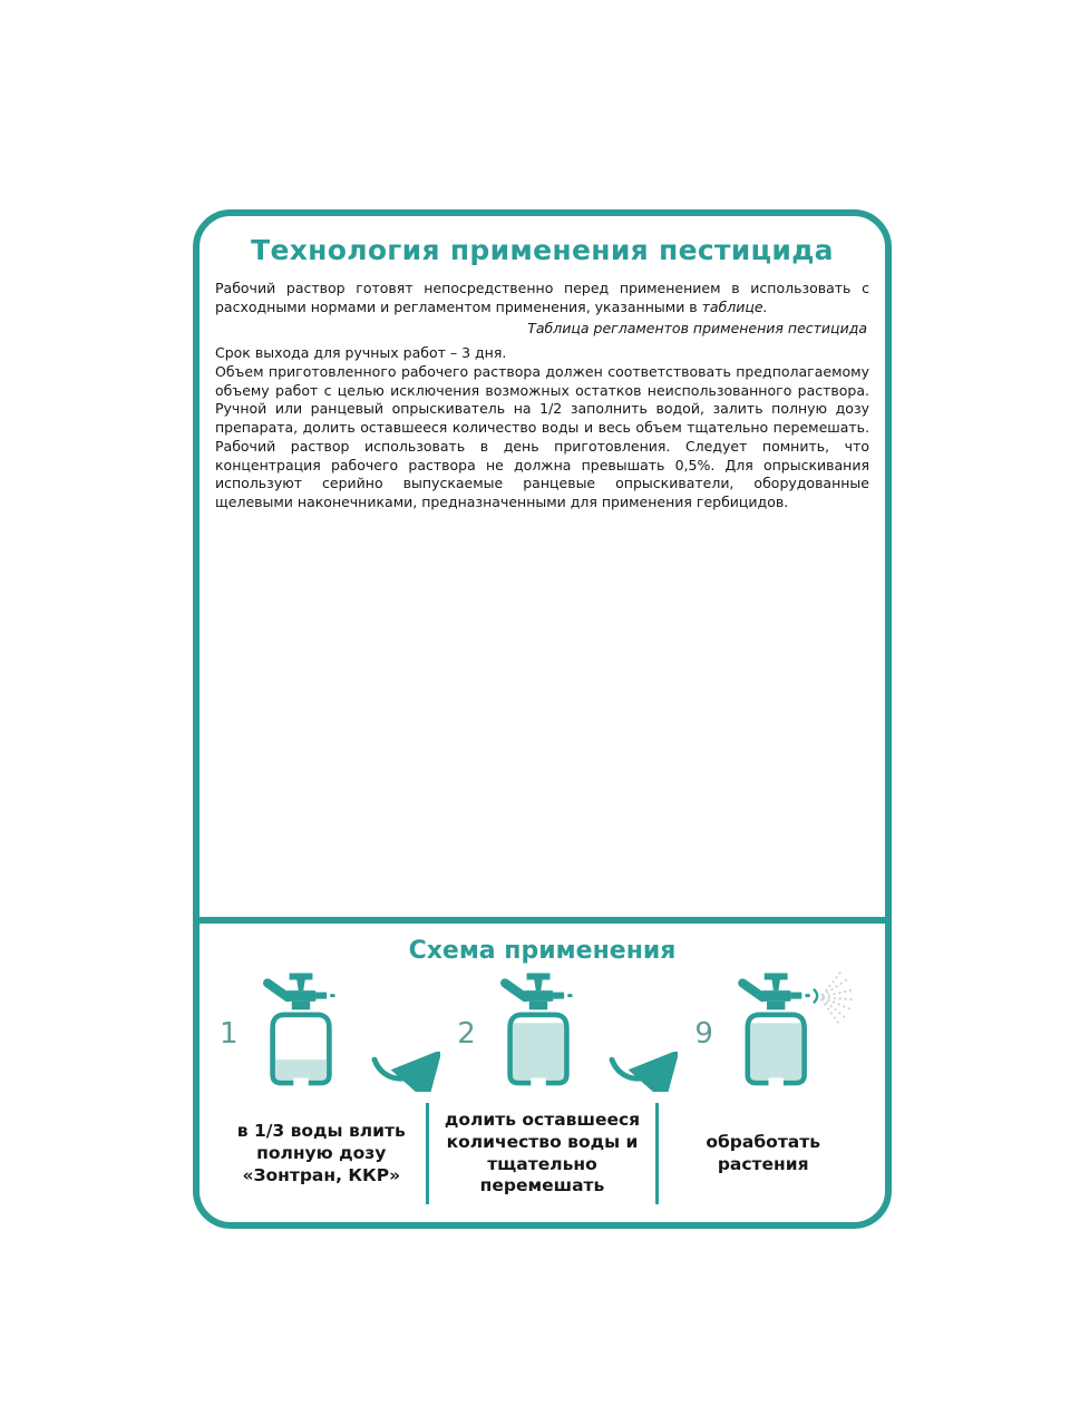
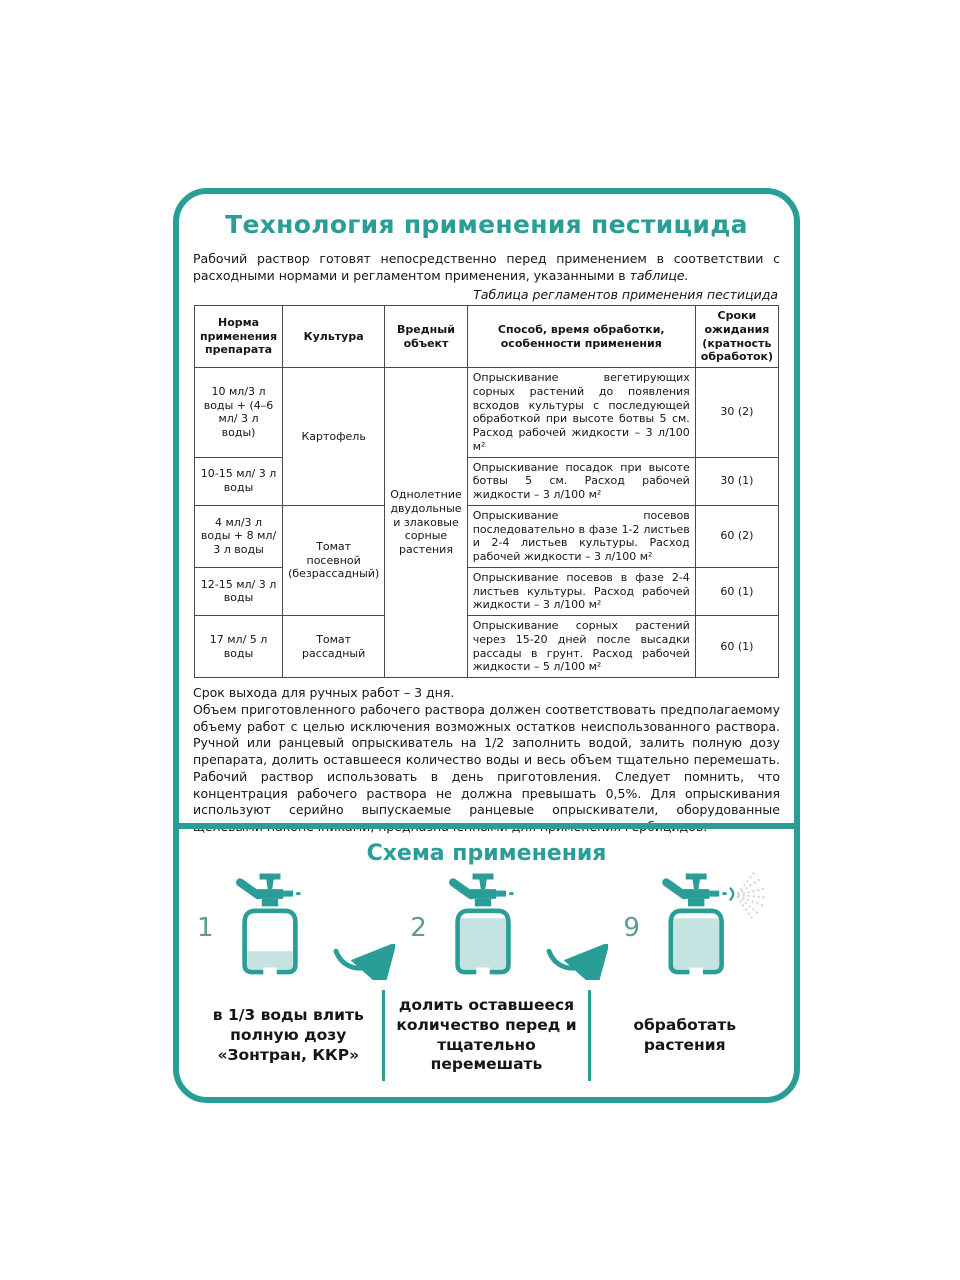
  Технология применения пестицида
- Рабочий раствор готовят непосредственно перед применением в использовать с расходными нормами и регламентом применения, указанными в таблице.
+ Рабочий раствор готовят непосредственно перед применением в соответствии с расходными нормами и регламентом применения, указанными в таблице.
  Таблица регламентов применения пестицида
+ Норма применения препарата	Культура	Вредный объект	Способ, время обработки, особенности применения	Сроки ожидания (кратность обработок)
+ 10 мл/3 л воды + (4–6 мл/ 3 л воды)	Картофель	Однолетние двудольные и злаковые сорные растения	Опрыскивание вегетирующих сорных растений до появления всходов культуры с последующей обработкой при высоте ботвы 5 см. Расход рабочей жидкости – 3 л/100 м²	30 (2)
+ 10-15 мл/ 3 л воды	Опрыскивание посадок при высоте ботвы 5 см. Расход рабочей жидкости – 3 л/100 м²	30 (1)
+ 4 мл/3 л воды + 8 мл/ 3 л воды	Томат посевной (безрассадный)	Опрыскивание посевов последовательно в фазе 1-2 листьев и 2-4 листьев культуры. Расход рабочей жидкости – 3 л/100 м²	60 (2)
+ 12-15 мл/ 3 л воды	Опрыскивание посевов в фазе 2-4 листьев культуры. Расход рабочей жидкости – 3 л/100 м²	60 (1)
+ 17 мл/ 5 л воды	Томат рассадный	Опрыскивание сорных растений через 15-20 дней после высадки рассады в грунт. Расход рабочей жидкости – 5 л/100 м²	60 (1)
  Срок выхода для ручных работ – 3 дня.
  Объем приготовленного рабочего раствора должен соответствовать предполагаемому объему работ с целью исключения возможных остатков неиспользованного раствора. Ручной или ранцевый опрыскиватель на 1/2 заполнить водой, залить полную дозу препарата, долить оставшееся количество воды и весь объем тщательно перемешать. Рабочий раствор использовать в день приготовления. Следует помнить, что концентрация рабочего раствора не должна превышать 0,5%. Для опрыскивания используют серийно выпускаемые ранцевые опрыскиватели, оборудованные щелевыми наконечниками, предназначенными для применения гербицидов.
  Схема применения
  1
  2
  9
  в 1/3 воды влить полную дозу «Зонтран, ККР»
- долить оставшееся количество воды и тщательно перемешать
+ долить оставшееся количество перед и тщательно перемешать
  обработать растения
